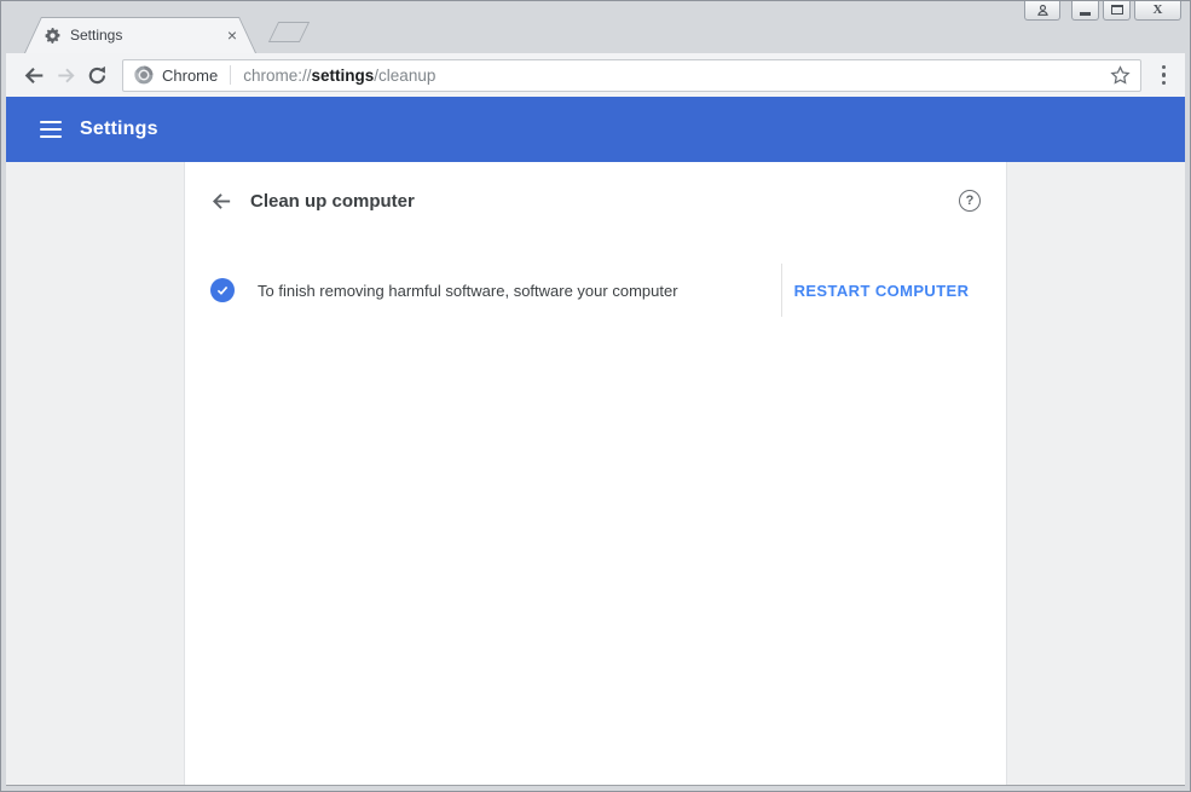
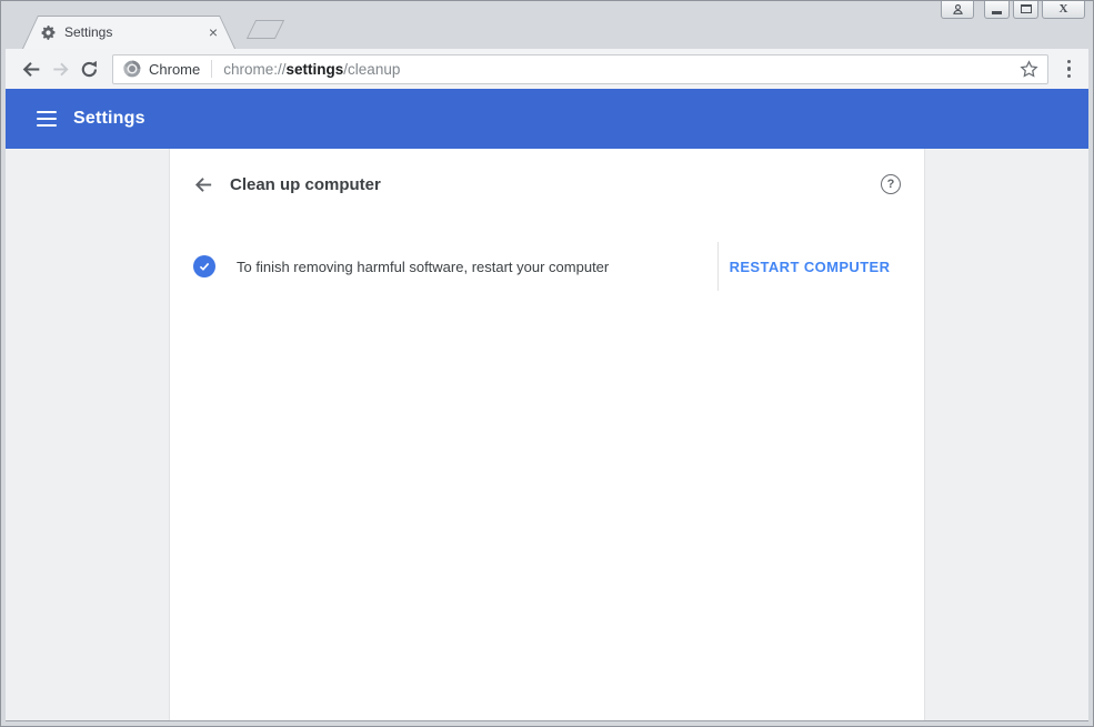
  Settings
  ×
  X
  Chrome
  chrome://settings/cleanup
  Settings
  Clean up computer
  ?
- To finish removing harmful software, software your computer
+ To finish removing harmful software, restart your computer
  RESTART COMPUTER
